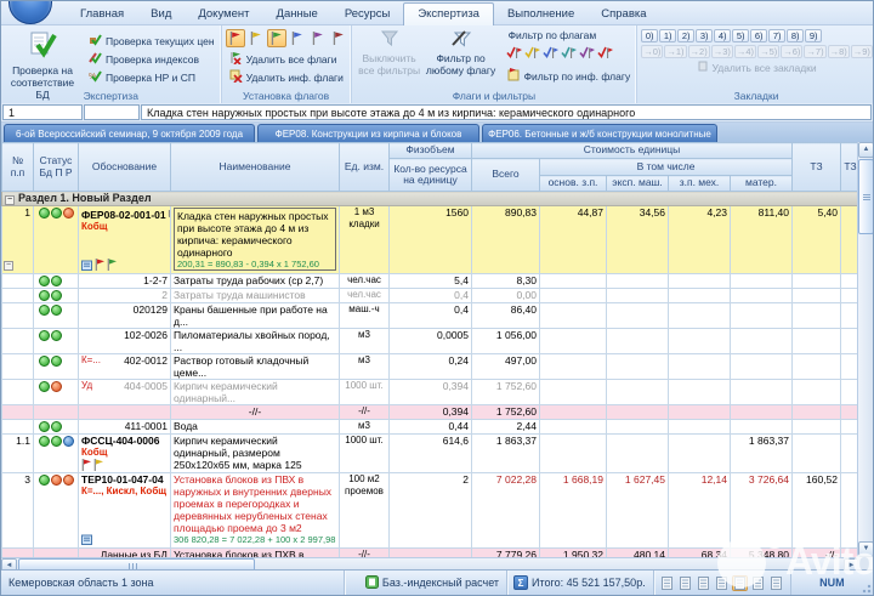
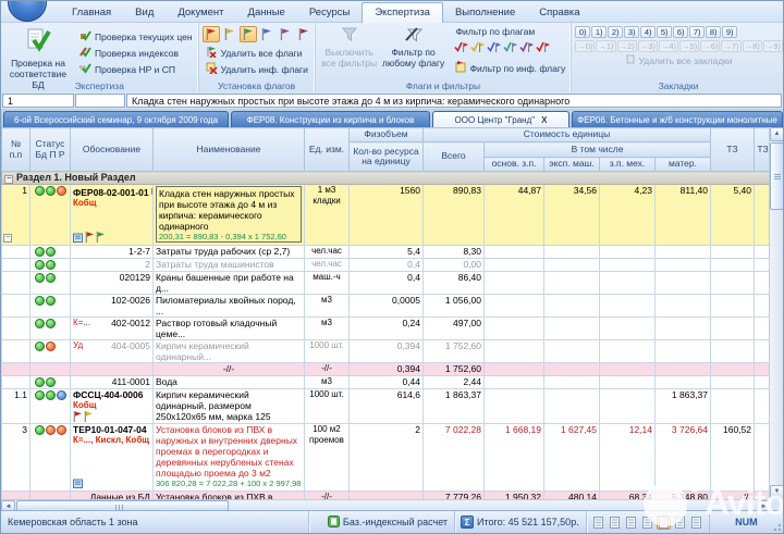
  Главная
  Вид
  Документ
  Данные
  Ресурсы
  Экспертиза
  Выполнение
  Справка
  Проверка на соответствие БД
  Проверка текущих цен
  Проверка индексов
  Проверка НР и СП
  Экспертиза
  Удалить все флаги
  Удалить инф. флаги
  Установка флагов
  Выключить все фильтры
  Фильтр по любому флагу
  Фильтр по флагам
  Фильтр по инф. флагу
  Флаги и фильтры
  0)
  1)
  2)
  3)
  4)
  5)
  6)
  7)
  8)
  9)
  →0)
  →1)
  →2)
  →3)
  →4)
  →5)
  →6)
  →7)
  →8)
  →9)
  Удалить все закладки
  Закладки
  1
  Кладка стен наружных простых при высоте этажа до 4 м из кирпича: керамического одинарного
  6-ой Всероссийский семинар, 9 октября 2009 года
  ФЕР08. Конструкции из кирпича и блоков
+ ООО Центр "Гранд"
+ X
  ФЕР06. Бетонные и ж/б конструкции монолитные
  №п.п	СтатусБд П Р	Обоснование	Наименование	Ед. изм.	Физобъем	Стоимость единицы	ТЗ	ТЗ
  Кол-во ресурса на единицу	Всего	В том числе
  основ. з.п.	эксп. маш.	з.п. мех.	матер.
  Раздел 1. Новый Раздел
  1		ФЕР08-02-001-01Кобщ	Кладка стен наружных простых при высоте этажа до 4 м из кирпича: керамического одинарного200,31 = 890,83 - 0,394 х 1 752,60	1 м3 кладки	1560	890,83	44,87	34,56	4,23	811,40	5,40
  		1-2-7	Затраты труда рабочих (ср 2,7)	чел.час	5,4	8,30
  		2	Затраты труда машинистов	чел.час	0,4	0,00
  		020129	Краны башенные при работе на д...	маш.-ч	0,4	86,40
  		102-0026	Пиломатериалы хвойных пород, ...	м3	0,0005	1 056,00
  		К=... 402-0012	Раствор готовый кладочный цеме...	м3	0,24	497,00
  		Уд 404-0005	Кирпич керамический одинарный...	1000 шт.	0,394	1 752,60
  			-//-	-//-	0,394	1 752,60
  		411-0001	Вода	м3	0,44	2,44
  1.1		ФССЦ-404-0006Кобщ	Кирпич керамический одинарный, размером 250x120x65 мм, марка 125	1000 шт.	614,6	1 863,37				1 863,37
  3		ТЕР10-01-047-04К=..., Кискл, Кобщ	Установка блоков из ПВХ в наружных и внутренних дверных проемах в перегородках и деревянных нерубленых стенах площадью проема до 3 м2306 820,28 = 7 022,28 + 100 х 2 997,98	100 м2 проемов	2	7 022,28	1 668,19	1 627,45	12,14	3 726,64	160,52
  Кемеровская область 1 зона
  Баз.-индексный расчет
  Σ
  Итого: 45 521 157,50р.
  NUM
  Avito
